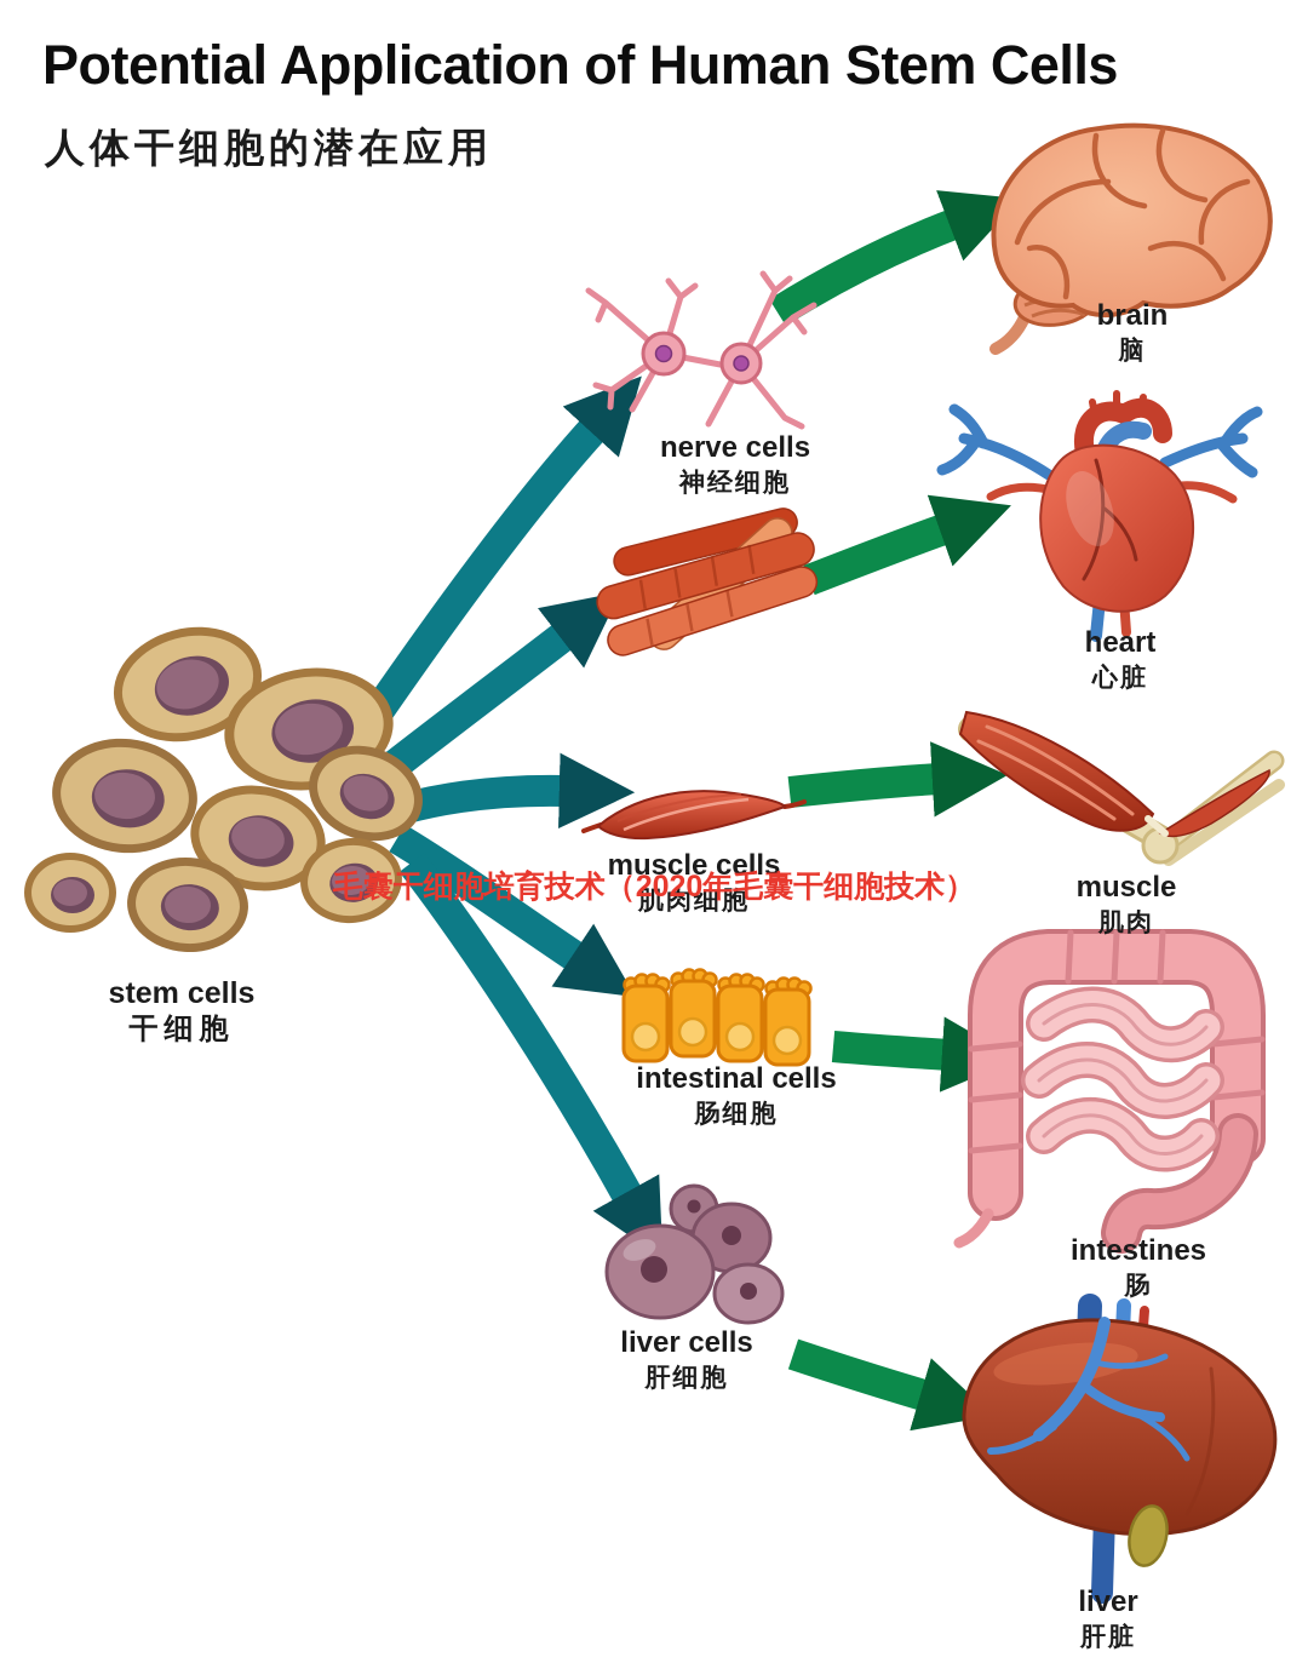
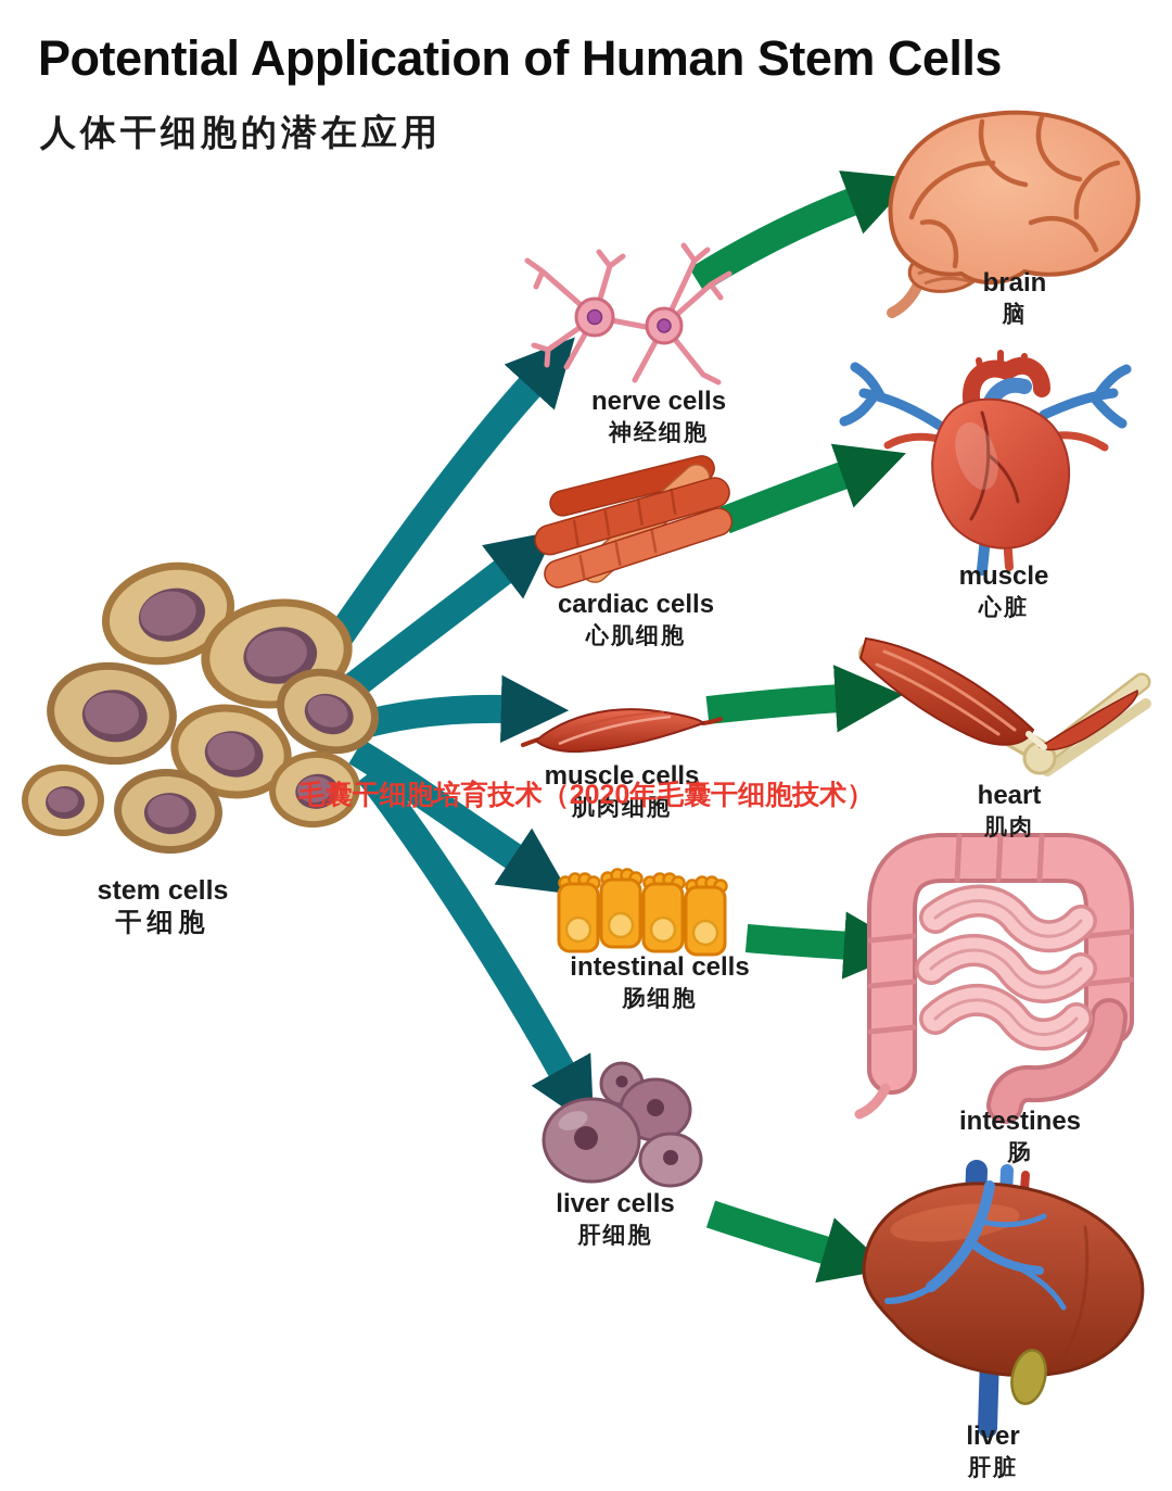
  Potential Application of Human Stem Cells
  人体干细胞的潜在应用
  毛囊干细胞培育技术（2020年毛囊干细胞技术）
  stem cells
  干细胞
  nerve cells
  神经细胞
+ cardiac cells
+ 心肌细胞
  muscle cells
  肌肉细胞
  intestinal cells
  肠细胞
  liver cells
  肝细胞
  brain
  脑
- heart
+ muscle
  心脏
- muscle
+ heart
  肌肉
  intestines
  肠
  liver
  肝脏
